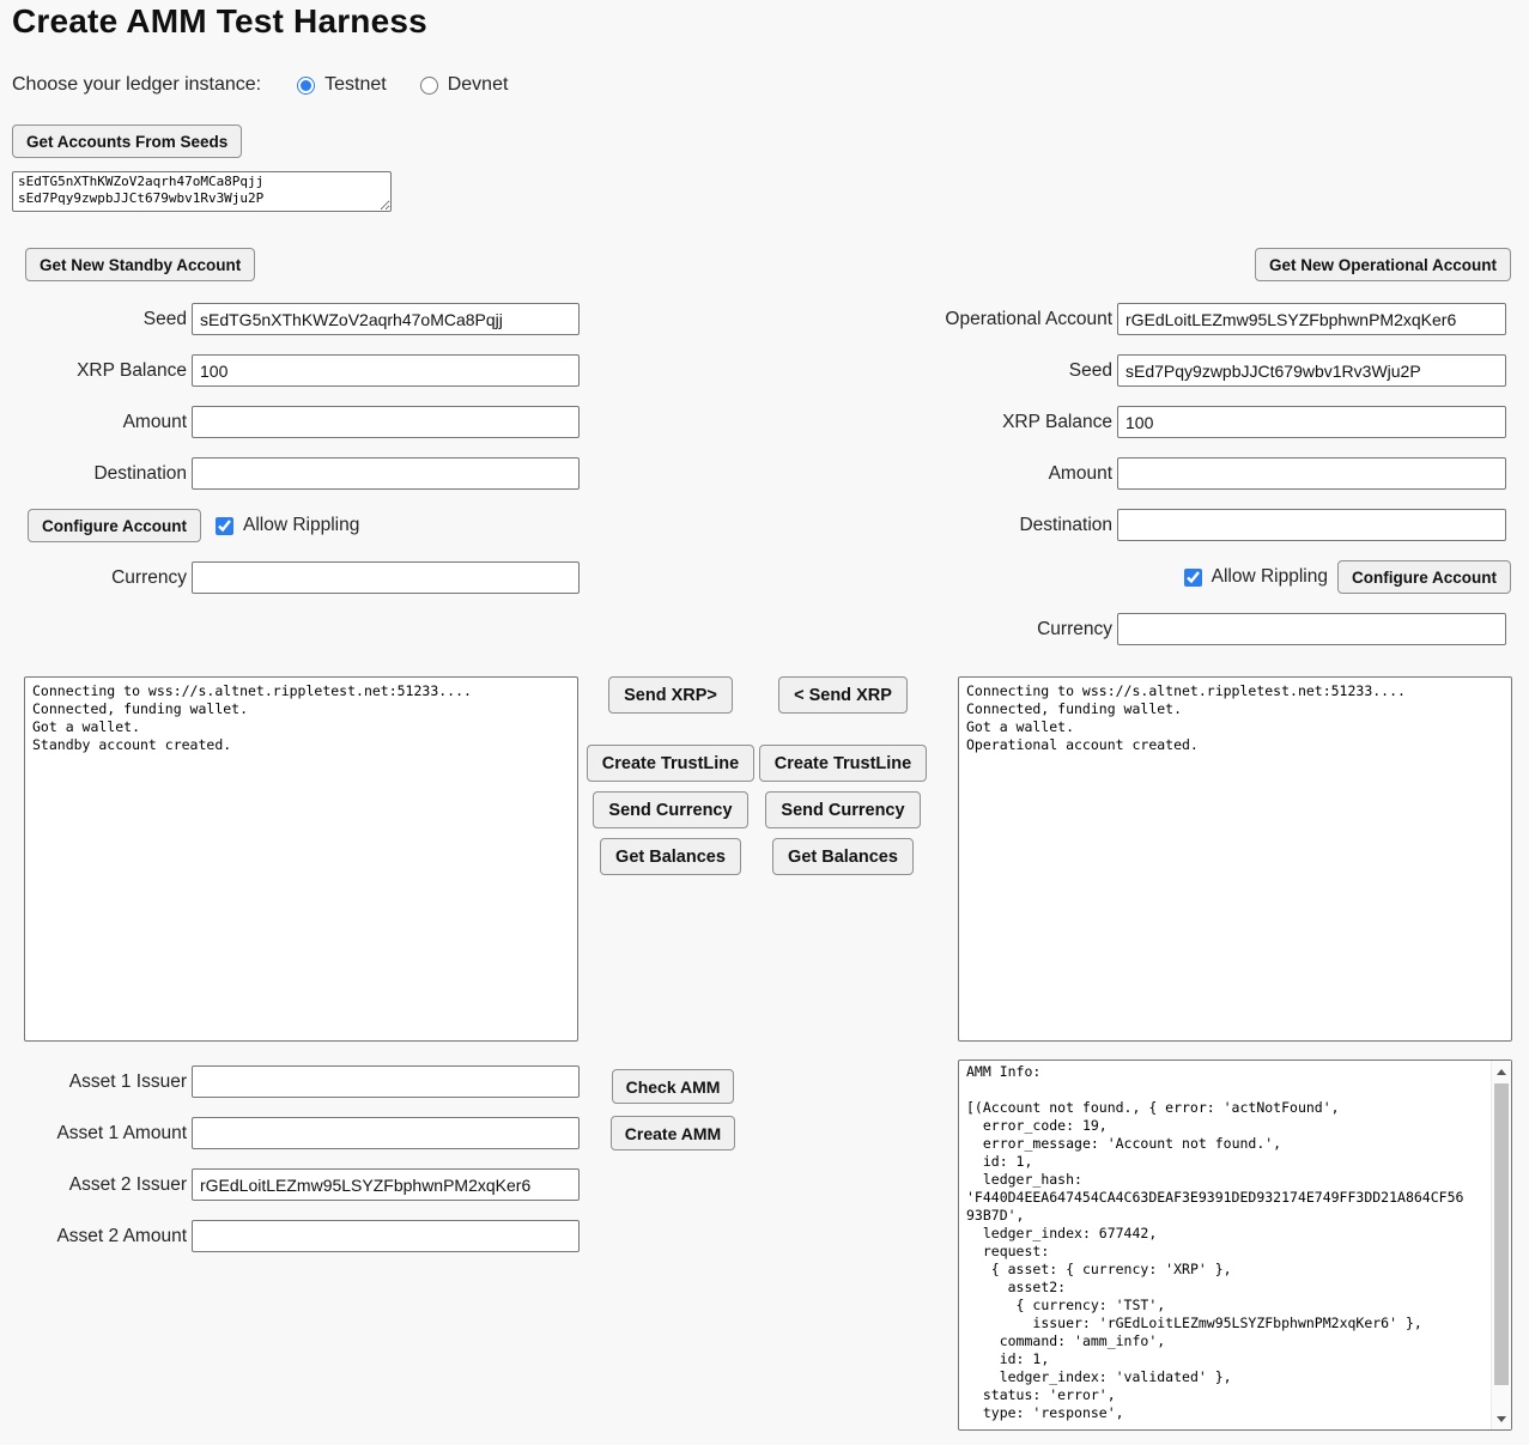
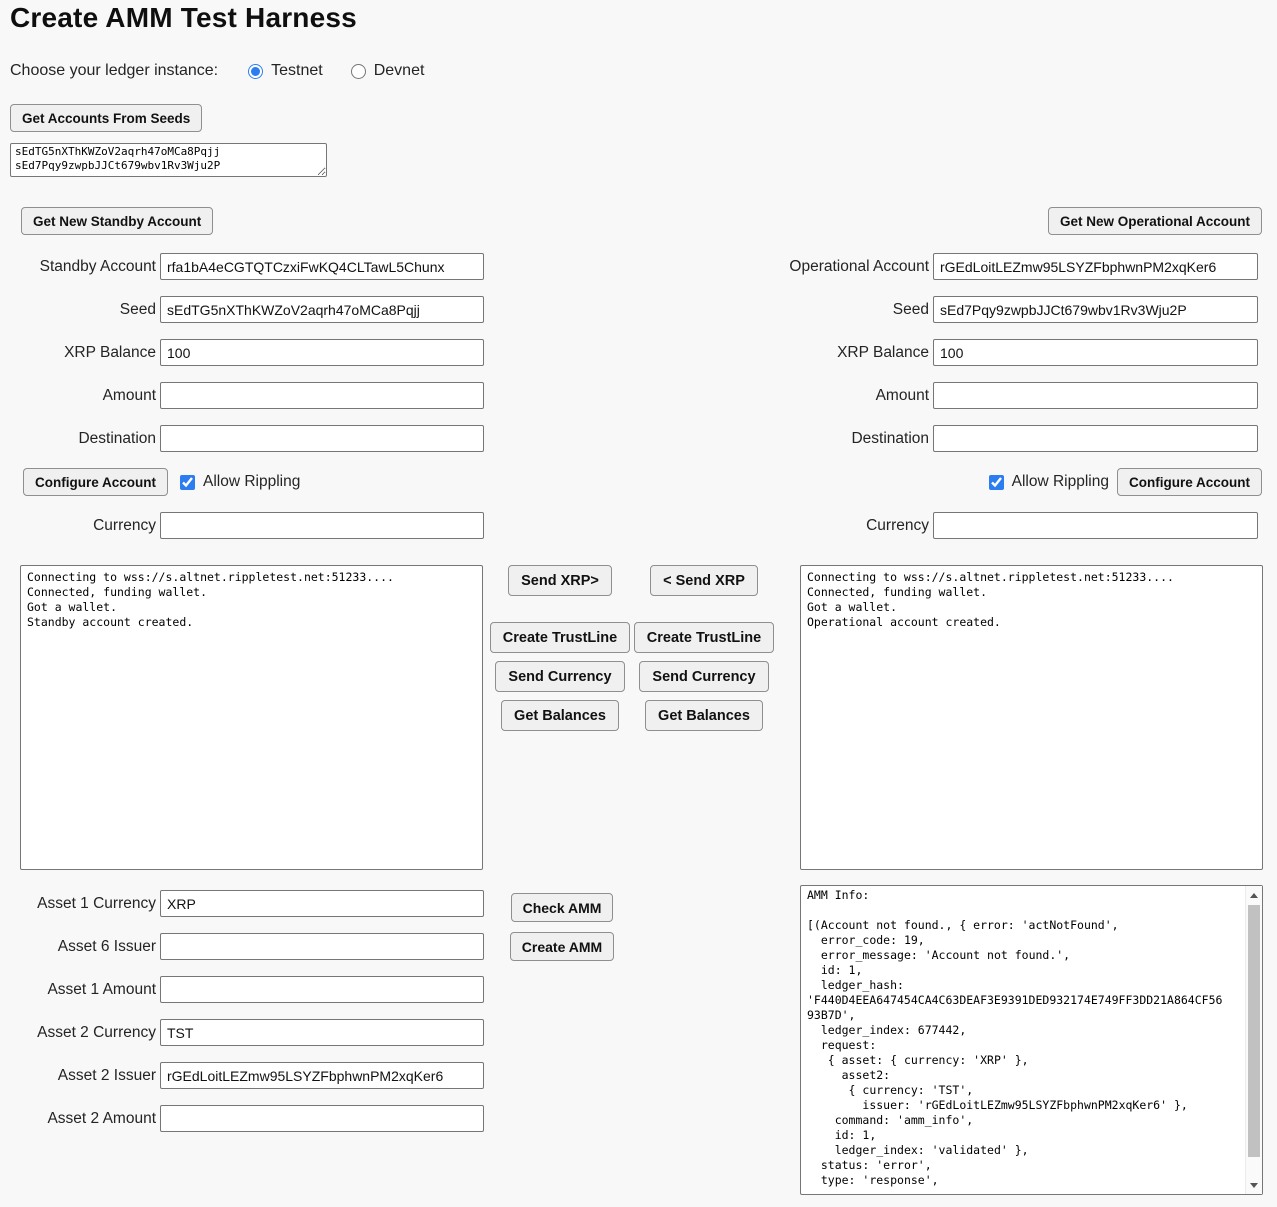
  Create AMM Test Harness
  Choose your ledger instance:
  Testnet
  Devnet
  Get Accounts From Seeds
  sEdTG5nXThKWZoV2aqrh47oMCa8Pqjj
  sEd7Pqy9zwpbJJCt679wbv1Rv3Wju2P
  Get New Standby Account
  Get New Operational Account
+ Standby Account
+ rfa1bA4eCGTQTCzxiFwKQ4CLTawL5Chunx
  Seed
  sEdTG5nXThKWZoV2aqrh47oMCa8Pqjj
  XRP Balance
  100
  Amount
  Destination
  Configure Account
  Allow Rippling
  Currency
  Operational Account
  rGEdLoitLEZmw95LSYZFbphwnPM2xqKer6
  Seed
  sEd7Pqy9zwpbJJCt679wbv1Rv3Wju2P
  XRP Balance
  100
  Amount
  Destination
  Allow Rippling
  Configure Account
  Currency
  Connecting to wss://s.altnet.rippletest.net:51233....
  Connected, funding wallet.
  Got a wallet.
  Standby account created.
  Connecting to wss://s.altnet.rippletest.net:51233....
  Connected, funding wallet.
  Got a wallet.
  Operational account created.
  Send XRP>
  Create TrustLine
  Send Currency
  Get Balances
  < Send XRP
  Create TrustLine
  Send Currency
  Get Balances
+ Asset 1 Currency
+ XRP
- Asset 1 Issuer
+ Asset 6 Issuer
  Asset 1 Amount
+ Asset 2 Currency
+ TST
  Asset 2 Issuer
  rGEdLoitLEZmw95LSYZFbphwnPM2xqKer6
  Asset 2 Amount
  Check AMM
  Create AMM
  AMM Info:
  [(Account not found., { error: 'actNotFound',
  error_code: 19,
  error_message: 'Account not found.',
  id: 1,
  ledger_hash:
  'F440D4EEA647454CA4C63DEAF3E9391DED932174E749FF3DD21A864CF56
  93B7D',
  ledger_index: 677442,
  request:
  { asset: { currency: 'XRP' },
  asset2:
  { currency: 'TST',
  issuer: 'rGEdLoitLEZmw95LSYZFbphwnPM2xqKer6' },
  command: 'amm_info',
  id: 1,
  ledger_index: 'validated' },
  status: 'error',
  type: 'response',
